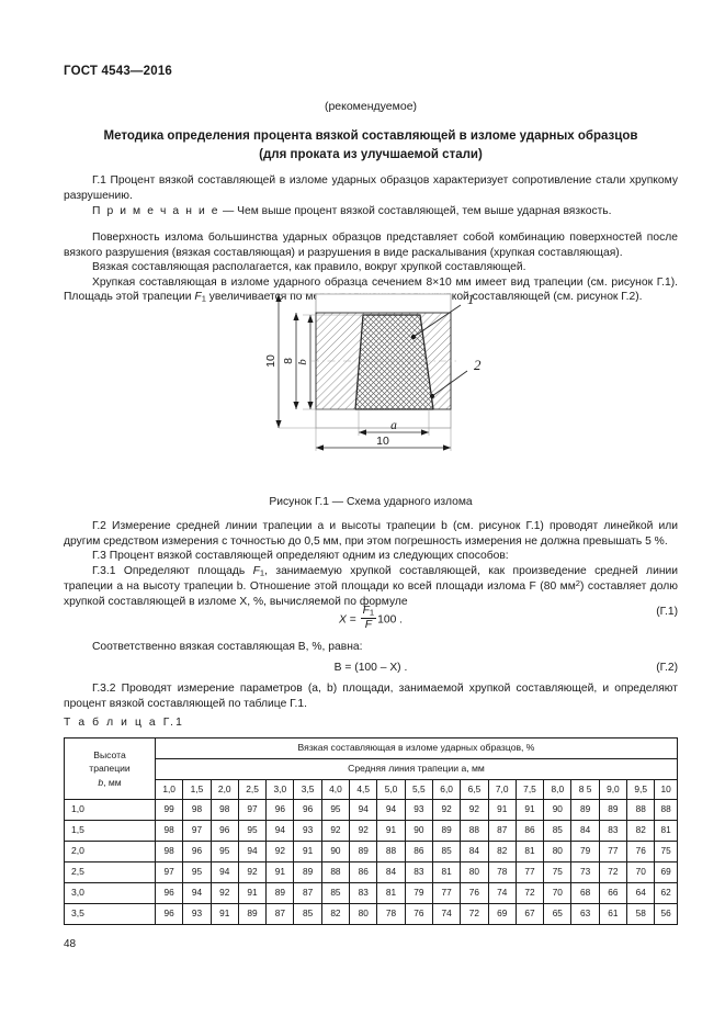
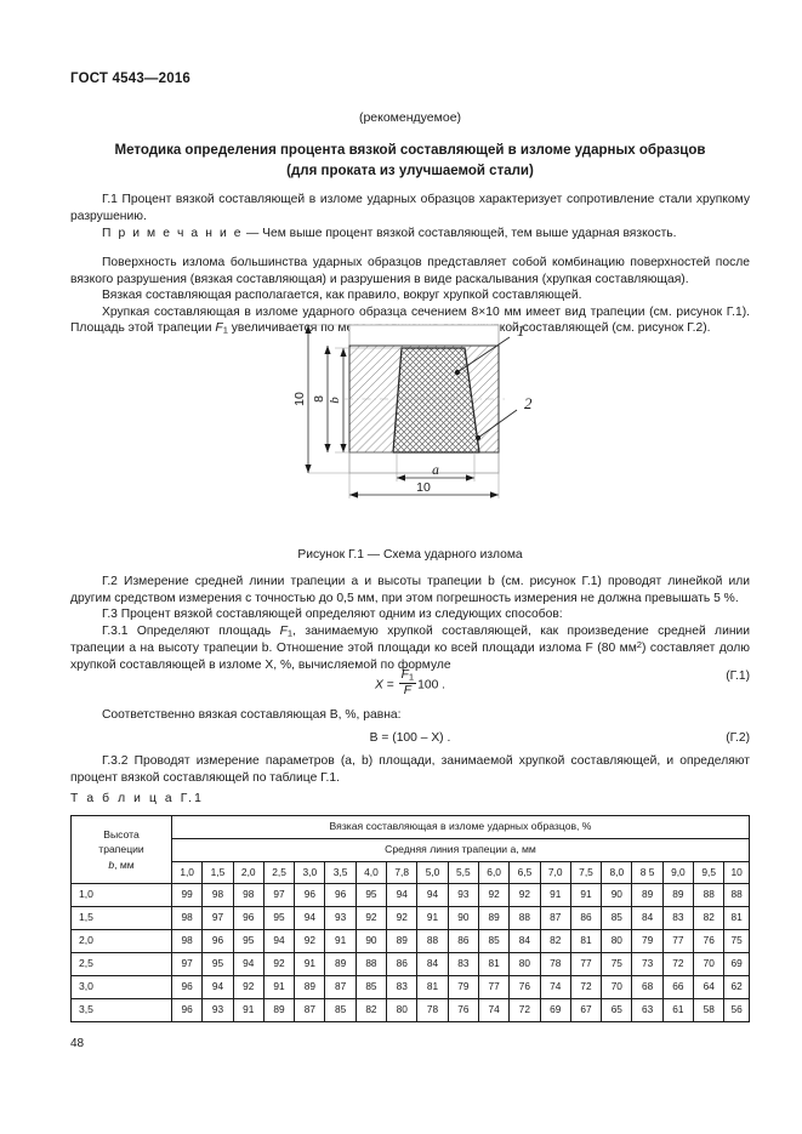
  ГОСТ 4543—2016
  (рекомендуемое)
  Методика определения процента вязкой составляющей в изломе ударных образцов
  (для проката из улучшаемой стали)
  Г.1 Процент вязкой составляющей в изломе ударных образцов характеризует сопротивление стали хрупкому разрушению.
  П р и м е ч а н и е — Чем выше процент вязкой составляющей, тем выше ударная вязкость.
  Поверхность излома большинства ударных образцов представляет собой комбинацию поверхностей после вязкого разрушения (вязкая составляющая) и разрушения в виде раскалывания (хрупкая составляющая).
  Вязкая составляющая располагается, как правило, вокруг хрупкой составляющей.
  Хрупкая составляющая в изломе ударного образца сечением 8×10 мм имеет вид трапеции (см. рисунок Г.1). Площадь этой трапеции F1 увеличиваетя по мкой составляющей (см. рисунок Г.2).
  1
  2
  a
  10
  Рисунок Г.1 — Схема ударного излома
  Г.2 Измерение средней линии трапеции a и высоты трапеции b (см. рисунок Г.1) проводят линейкой или другим средством измерения с точностью до 0,5 мм, при этом погрешность измерения не должна превышать 5 %.
  Г.3 Процент вязкой составляющей определяют одним из следующих способов:
  Г.3.1 Определяют площадь F1, занимаемую хрупкой составляющей, как произведение средней линии трапеции a на высоту трапеции b. Отношение этой площади ко всей площади излома F (80 мм2) составляет долю хрупкой составляющей в изломе X, %, вычисляемой по формуле
  X =
  F1
  F
  100 .
  (Г.1)
  Соответственно вязкая составляющая B, %, равна:
  B = (100 – X) .
  (Г.2)
  Г.3.2 Проводят измерение параметров (a, b) площади, занимаемой хрупкой составляющей, и определяют процент вязкой составляющей по таблице Г.1.
  Т а б л и ц а Г.1
  Высота трапеции b, мм	Вязкая составляющая в изломе ударных образцов, %
  Средняя линия трапеции a, мм
- 1,0	1,5	2,0	2,5	3,0	3,5	4,0	4,5	5,0	5,5	6,0	6,5	7,0	7,5	8,0	8 5	9,0	9,5	10
+ 1,0	1,5	2,0	2,5	3,0	3,5	4,0	7,8	5,0	5,5	6,0	6,5	7,0	7,5	8,0	8 5	9,0	9,5	10
  1,0	99	98	98	97	96	96	95	94	94	93	92	92	91	91	90	89	89	88	88
  1,5	98	97	96	95	94	93	92	92	91	90	89	88	87	86	85	84	83	82	81
  2,0	98	96	95	94	92	91	90	89	88	86	85	84	82	81	80	79	77	76	75
  2,5	97	95	94	92	91	89	88	86	84	83	81	80	78	77	75	73	72	70	69
  3,0	96	94	92	91	89	87	85	83	81	79	77	76	74	72	70	68	66	64	62
  3,5	96	93	91	89	87	85	82	80	78	76	74	72	69	67	65	63	61	58	56
  48
